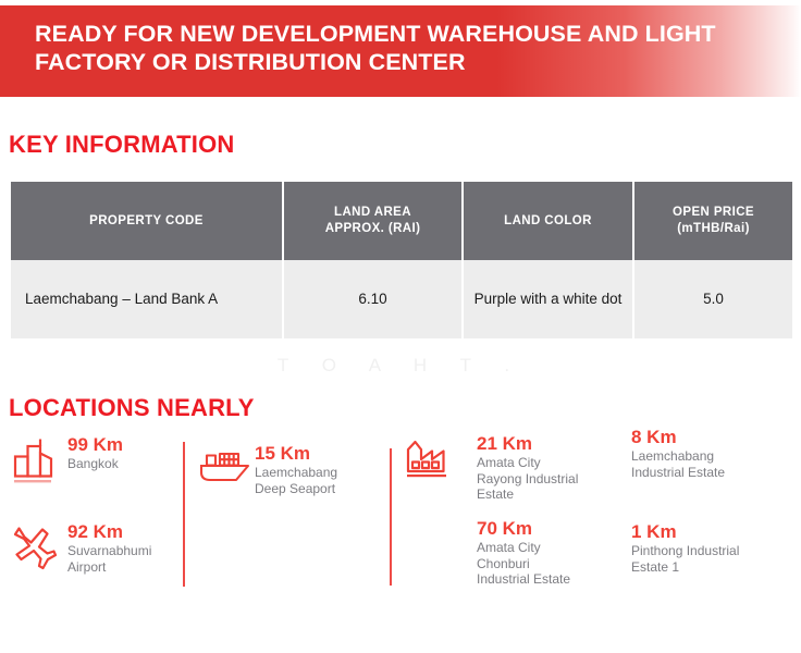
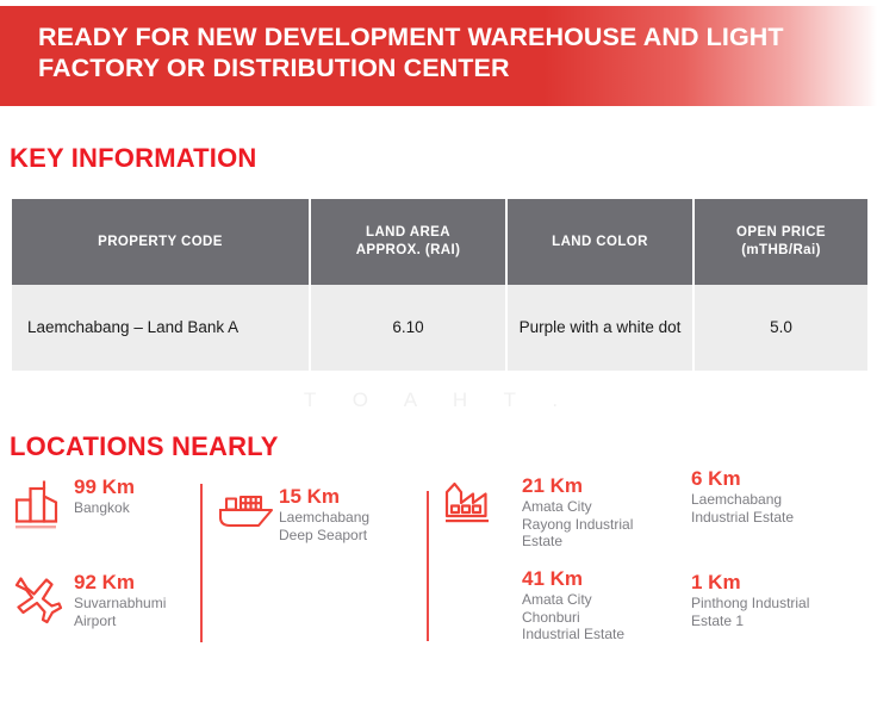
  READY FOR NEW DEVELOPMENT WAREHOUSE AND LIGHT
  FACTORY OR DISTRIBUTION CENTER
  KEY INFORMATION
  PROPERTY CODE	LAND AREA APPROX. (RAI)	LAND COLOR	OPEN PRICE (mTHB/Rai)
  Laemchabang – Land Bank A	6.10	Purple with a white dot	5.0
  LOCATIONS NEARLY
  99 Km
  Bangkok
  92 Km
  Suvarnabhumi
  Airport
  15 Km
  Laemchabang
  Deep Seaport
  21 Km
  Amata City
  Rayong Industrial
  Estate
- 70 Km
+ 41 Km
  Amata City
  Chonburi
  Industrial Estate
- 8 Km
+ 6 Km
  Laemchabang
  Industrial Estate
  1 Km
  Pinthong Industrial
  Estate 1
